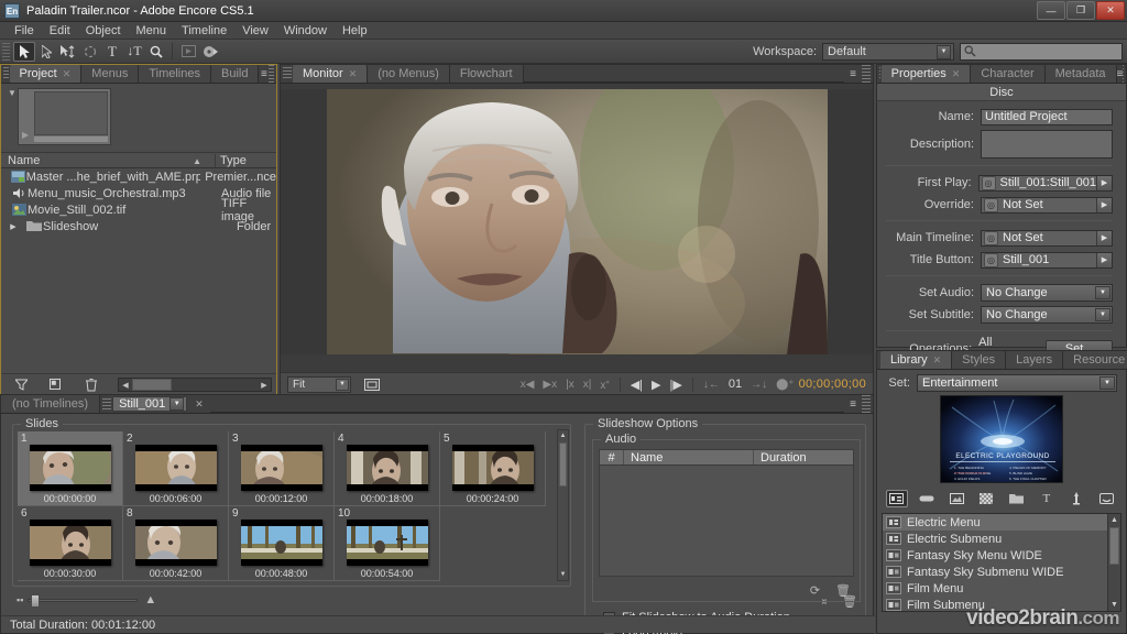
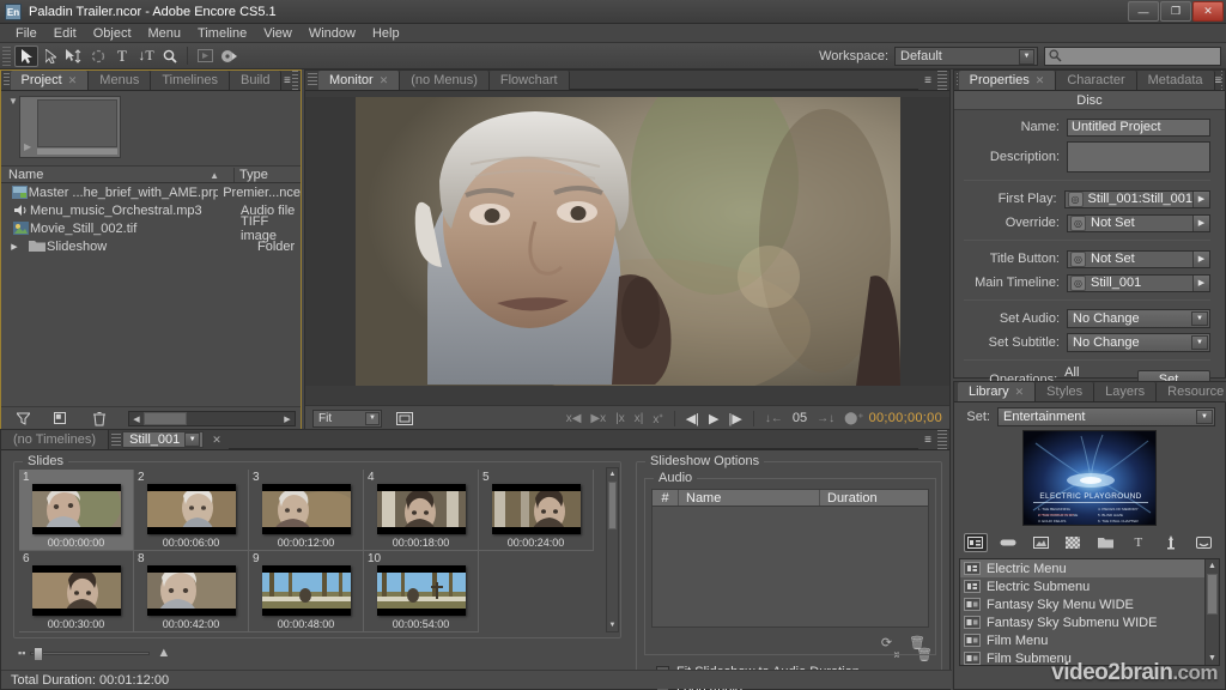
  En
  Paladin Trailer.ncor - Adobe Encore CS5.1
  —
  ❐
  ✕
  File
  Edit
  Object
  Menu
  Timeline
  View
  Window
  Help
  T
  ↓T
  Workspace:
  Default
  Project
  ✕
  Menus
  Timelines
  Build
  ≡
  ▼
  ▶
  Name
  ▲
  Type
  Master ...he_brief_with_AME.prp
  Premier...nce
  Menu_music_Orchestral.mp3
  Audio file
  Movie_Still_002.tif
  TIFF image
  Slideshow
  Folder
  Monitor
  ✕
  (no Menus)
  Flowchart
  ≡
  Fit
  x◀
  ▶x
  |x
  x|
  x⁺
  ◀|
  ▶
  |▶
  ↓←
- 01
+ 05
  →↓
  ⬤⁺
  00;00;00;00
  Properties
  ✕
  Character
  Metadata
  ≡
  Disc
  Name:
  Untitled Project
  Description:
  First Play:
  ◎
  Still_001:Still_001
  Override:
  ◎
  Not Set
- Main Timeline:
+ Title Button:
  ◎
  Not Set
- Title Button:
+ Main Timeline:
  ◎
  Still_001
  Set Audio:
  No Change
  Set Subtitle:
  No Change
  Operations:
  Set...
  Library
  ✕
  Styles
  Layers
  Resource
  Set:
  Entertainment
  T
  Electric Menu
  Electric Submenu
  Fantasy Sky Menu WIDE
  Fantasy Sky Submenu WIDE
  Film Menu
  Film Submenu
  video2brain.com
  (no Timelines)
  Still_001
  ✕
  ≡
  Slides
  1
  00:00:00:00
  2
  00:00:06:00
  3
  00:00:12:00
  4
  00:00:18:00
  5
  00:00:24:00
  6
  00:00:30:00
  8
  00:00:42:00
  9
  00:00:48:00
  10
  00:00:54:00
  ▪▪
  ▲
  ⇥
  🗑
  Slideshow Options
  Audio
  #
  Name
  Duration
  ⟳
  🗑
  Total Duration: 00:01:12:00
